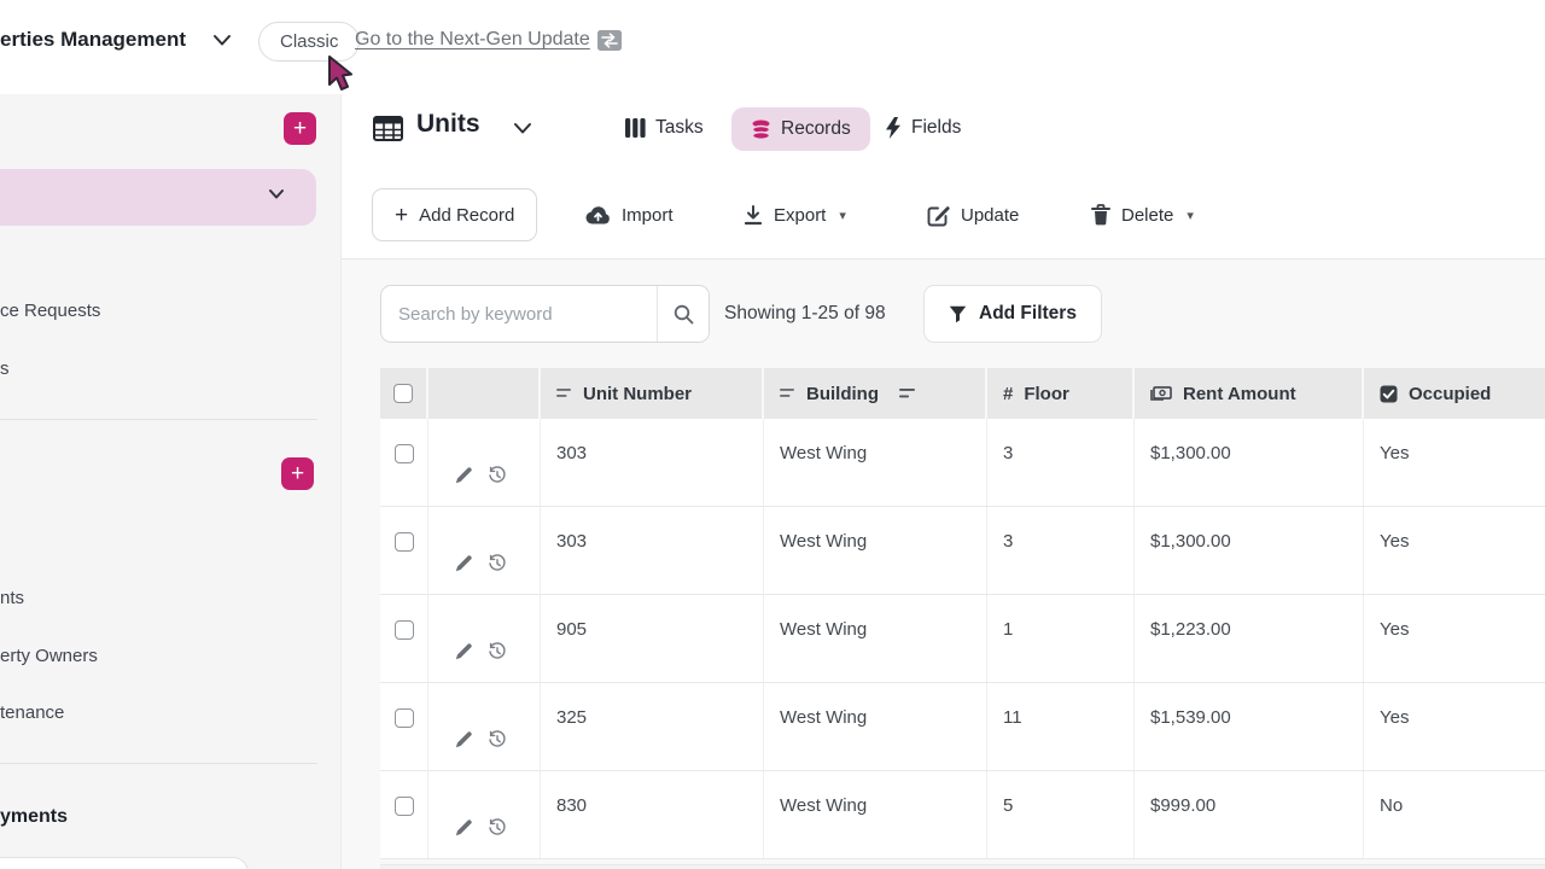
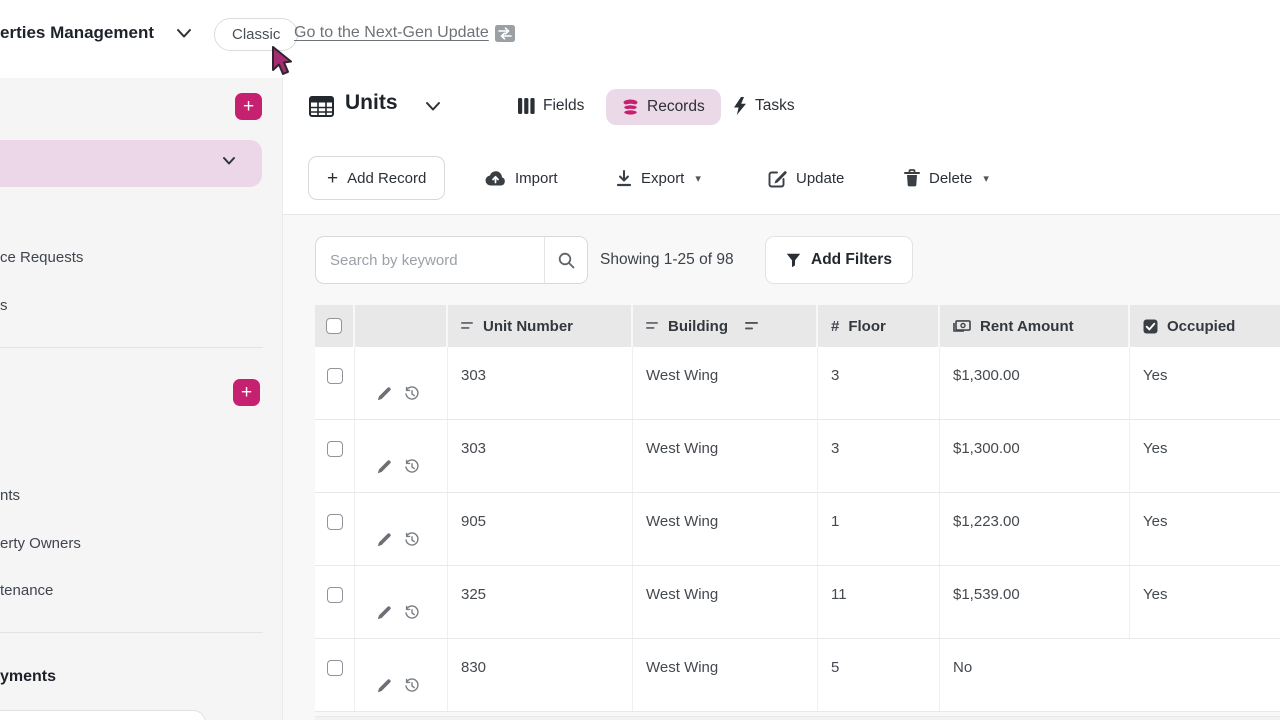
  erties Management
  Classic
  Go to the Next-Gen Update
  +
  ce Requests
  s
  +
  nts
  erty Owners
  tenance
  yments
  Units
- Tasks
+ Fields
  Records
- Fields
+ Tasks
  +
  Add Record
  Import
  Export
  ▾
  Update
  Delete
  ▾
  Search by keyword
  Showing 1-25 of 98
  Add Filters
  Unit Number
  Building
  #
  Floor
  Rent Amount
  Occupied
  303
  West Wing
  3
  $1,300.00
  Yes
  303
  West Wing
  3
  $1,300.00
  Yes
  905
  West Wing
  1
  $1,223.00
  Yes
  325
  West Wing
  11
  $1,539.00
  Yes
  830
  West Wing
  5
- $999.00
  No
